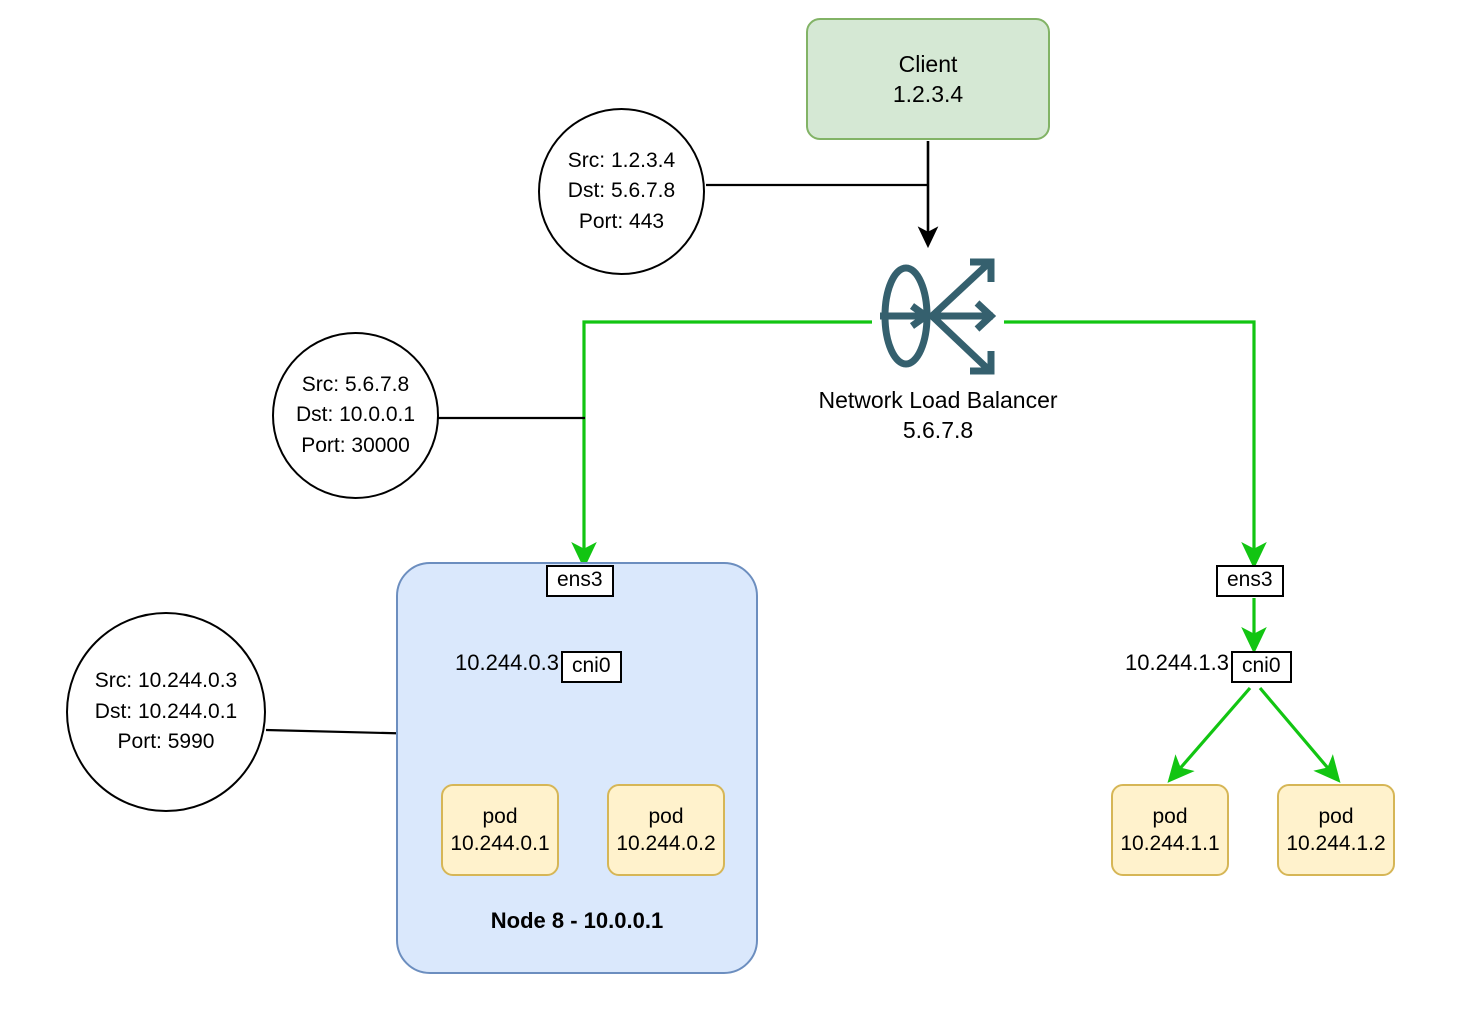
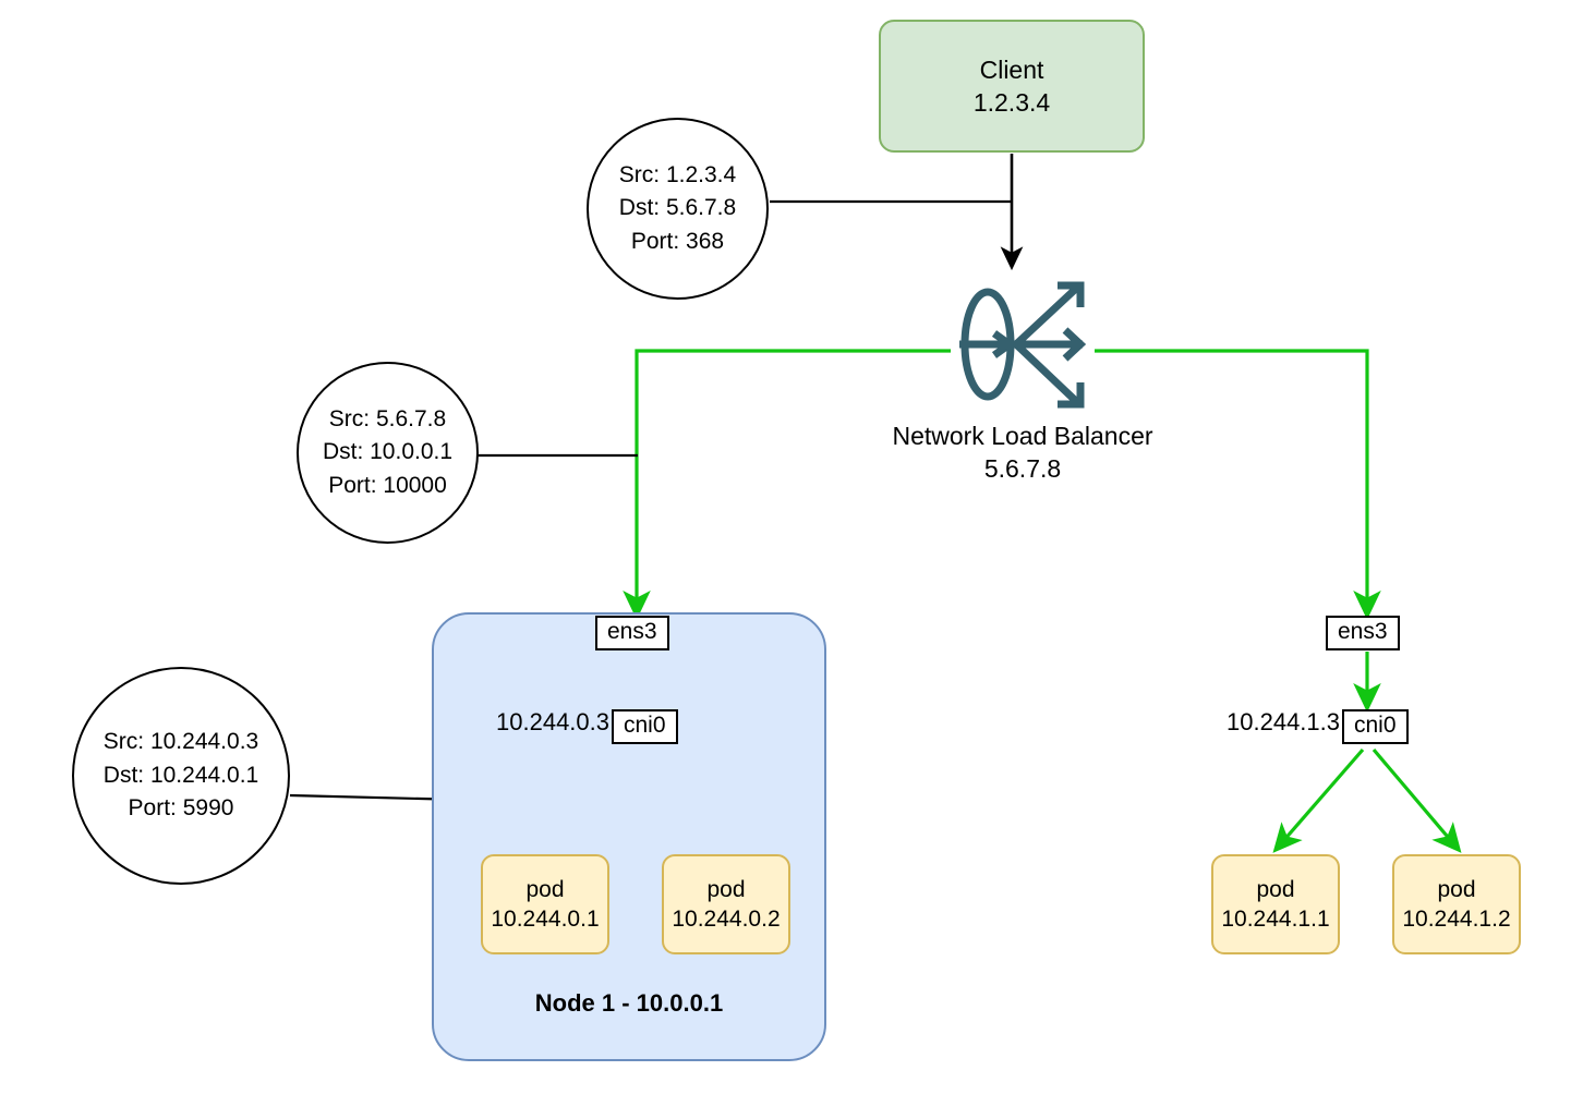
  Client
  1.2.3.4
  Network Load Balancer
  5.6.7.8
  Src: 1.2.3.4
  Dst: 5.6.7.8
- Port: 443
+ Port: 368
  Src: 5.6.7.8
  Dst: 10.0.0.1
- Port: 30000
+ Port: 10000
  Src: 10.244.0.3
  Dst: 10.244.0.1
  Port: 5990
- Node 8 - 10.0.0.1
+ Node 1 - 10.0.0.1
  ens3
  10.244.0.3
  cni0
  pod
  10.244.0.1
  pod
  10.244.0.2
  ens3
  10.244.1.3
  cni0
  pod
  10.244.1.1
  pod
  10.244.1.2
